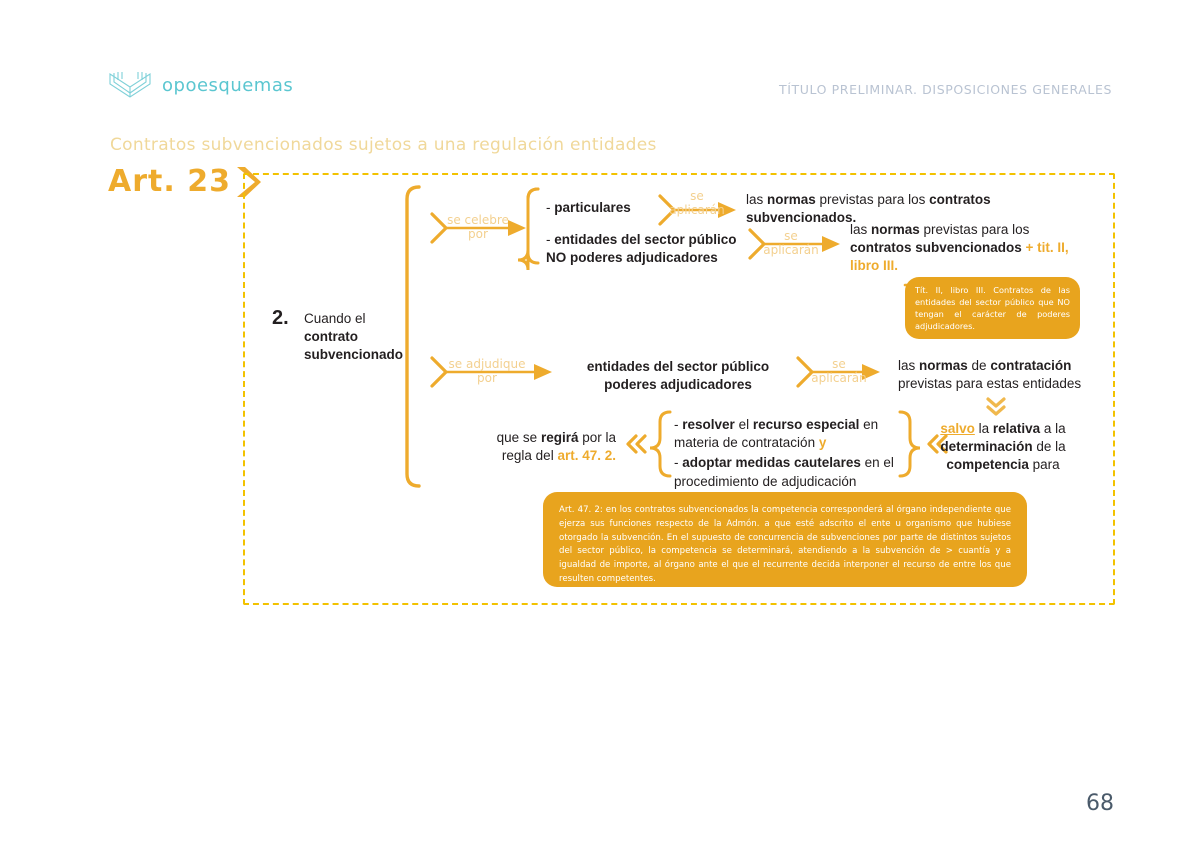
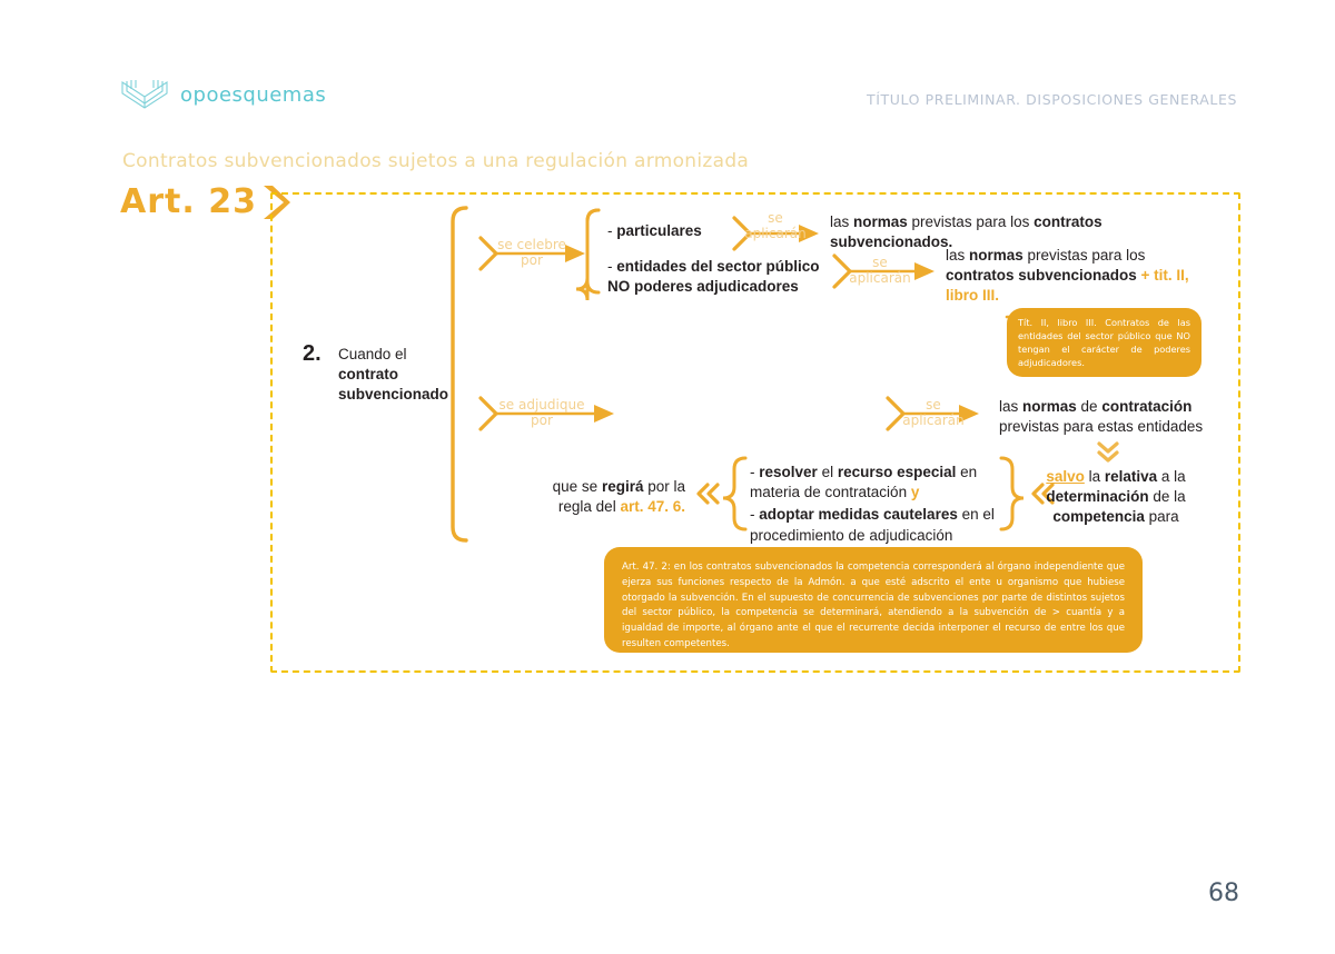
  opoesquemas
  TÍTULO PRELIMINAR. DISPOSICIONES GENERALES
- Contratos subvencionados sujetos a una regulación entidades
+ Contratos subvencionados sujetos a una regulación armonizada
  Art. 23
  2.
  Cuando el
  contrato subvencionado
  se celebre
  por
  - particulares
  - entidades del sector público NO poderes adjudicadores
  se
  aplicarán
  se
  aplicarán
  las normas previstas para los contratos subvencionados.
  las normas previstas para los contratos subvencionados + tit. II, libro III.
  Tít. II, libro III. Contratos de las entidades del sector público que NO tengan el carácter de poderes adjudicadores.
  se adjudique
  por
  se
  aplicarán
- entidades del sector público poderes adjudicadores
  las normas de contratación
  previstas para estas entidades
  salvo la relativa a la determinación de la competencia para
  - resolver el recurso especial en materia de contratación y
  - adoptar medidas cautelares en el procedimiento de adjudicación
  que se regirá por la
- regla del art. 47. 2.
+ regla del art. 47. 6.
  Art. 47. 2: en los contratos subvencionados la competencia corresponderá al órgano independiente que ejerza sus funciones respecto de la Admón. a que esté adscrito el ente u organismo que hubiese otorgado la subvención. En el supuesto de concurrencia de subvenciones por parte de distintos sujetos del sector público, la competencia se determinará, atendiendo a la subvención de > cuantía y a igualdad de importe, al órgano ante el que el recurrente decida interponer el recurso de entre los que resulten competentes.
  68
